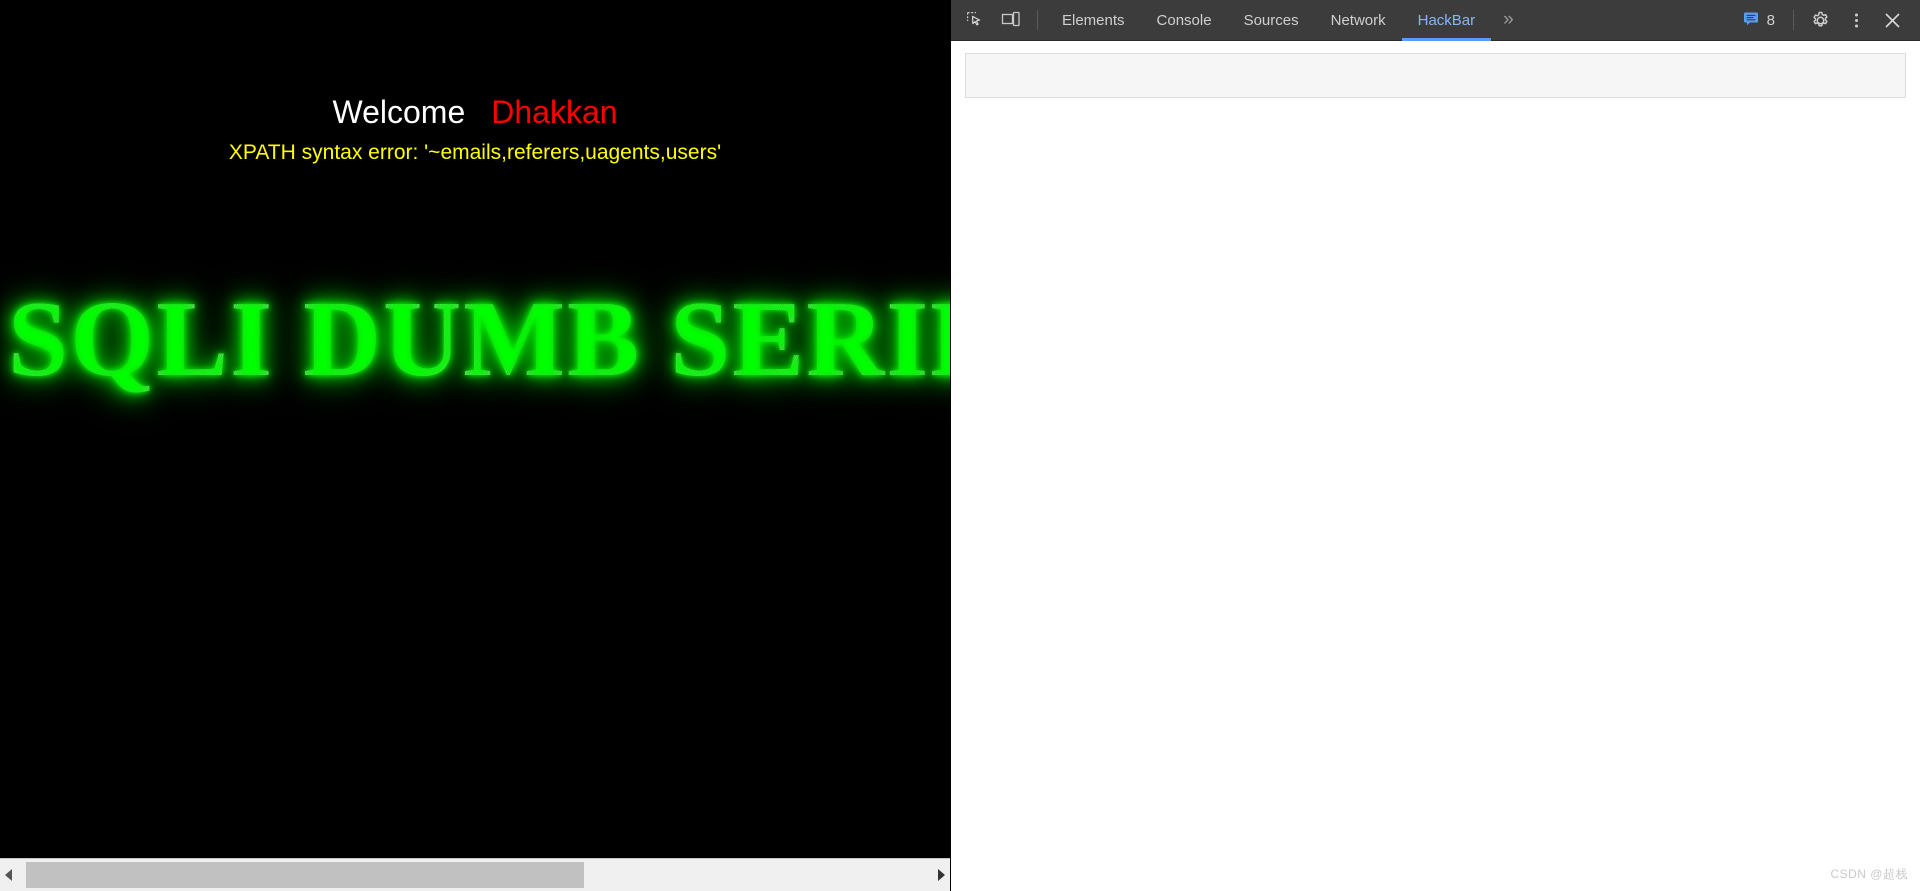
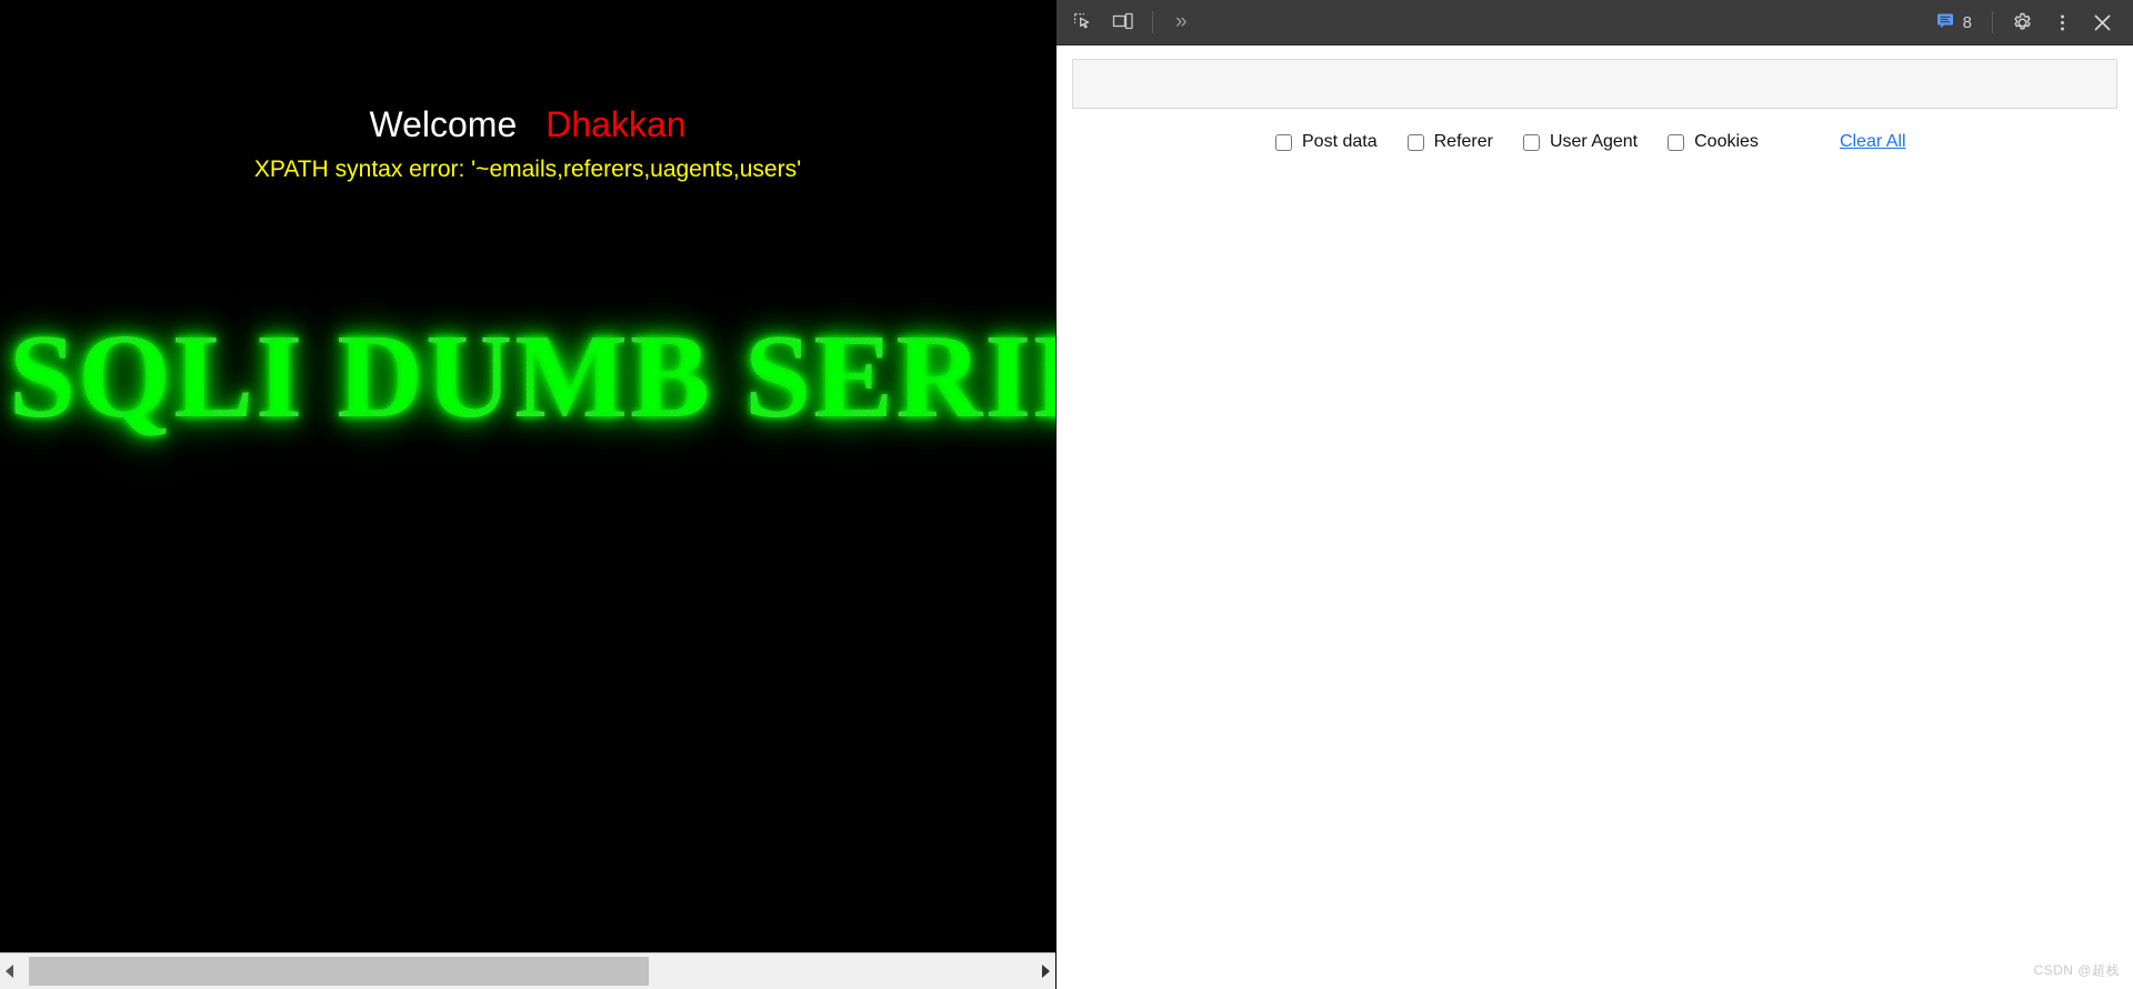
  Welcome Dhakkan
  XPATH syntax error: '~emails,referers,uagents,users'
  SQLI DUMB SERI
- Elements
- Console
- Sources
- Network
- HackBar
  »
  8
+ Post data
+ Referer
+ User Agent
+ Cookies
+ Clear All
  CSDN @超栈
